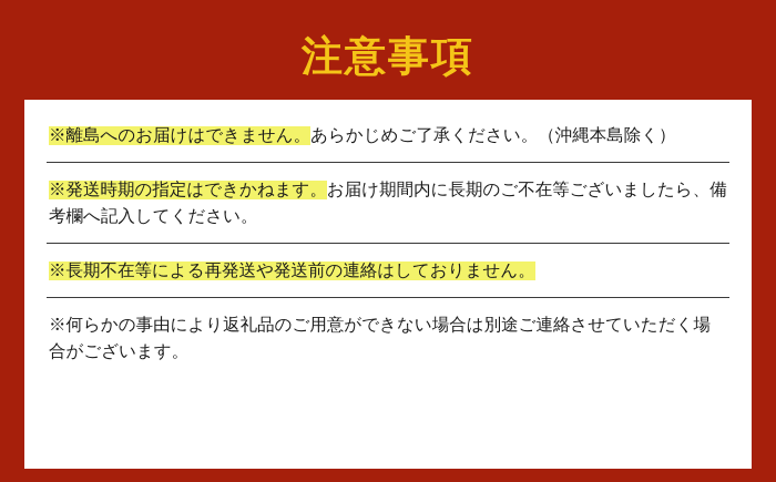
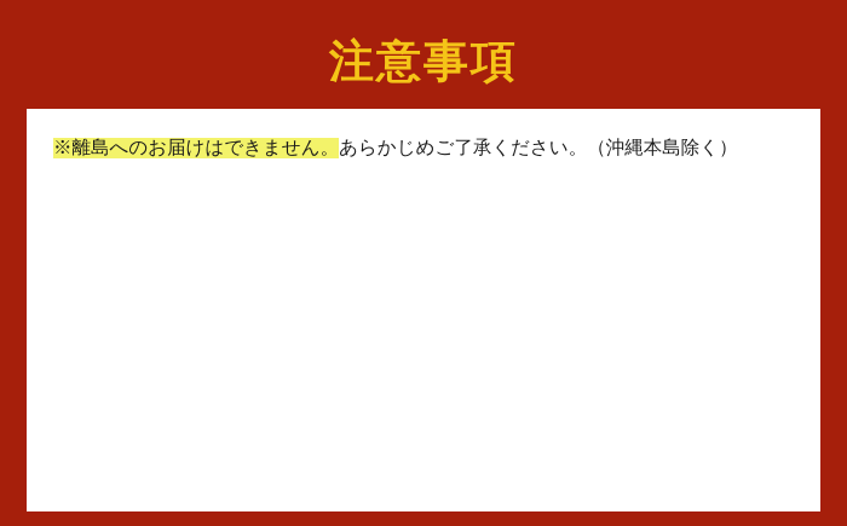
  注意事項
  ※離島へのお届けはできません。あらかじめご了承ください。（沖縄本島除く）
- ※発送時期の指定はできかねます。お届け期間内に長期のご不在等ございましたら、備考欄へ記入してください。
- ※長期不在等による再発送や発送前の連絡はしておりません。
- ※何らかの事由により返礼品のご用意ができない場合は別途ご連絡させていただく場合がございます。
